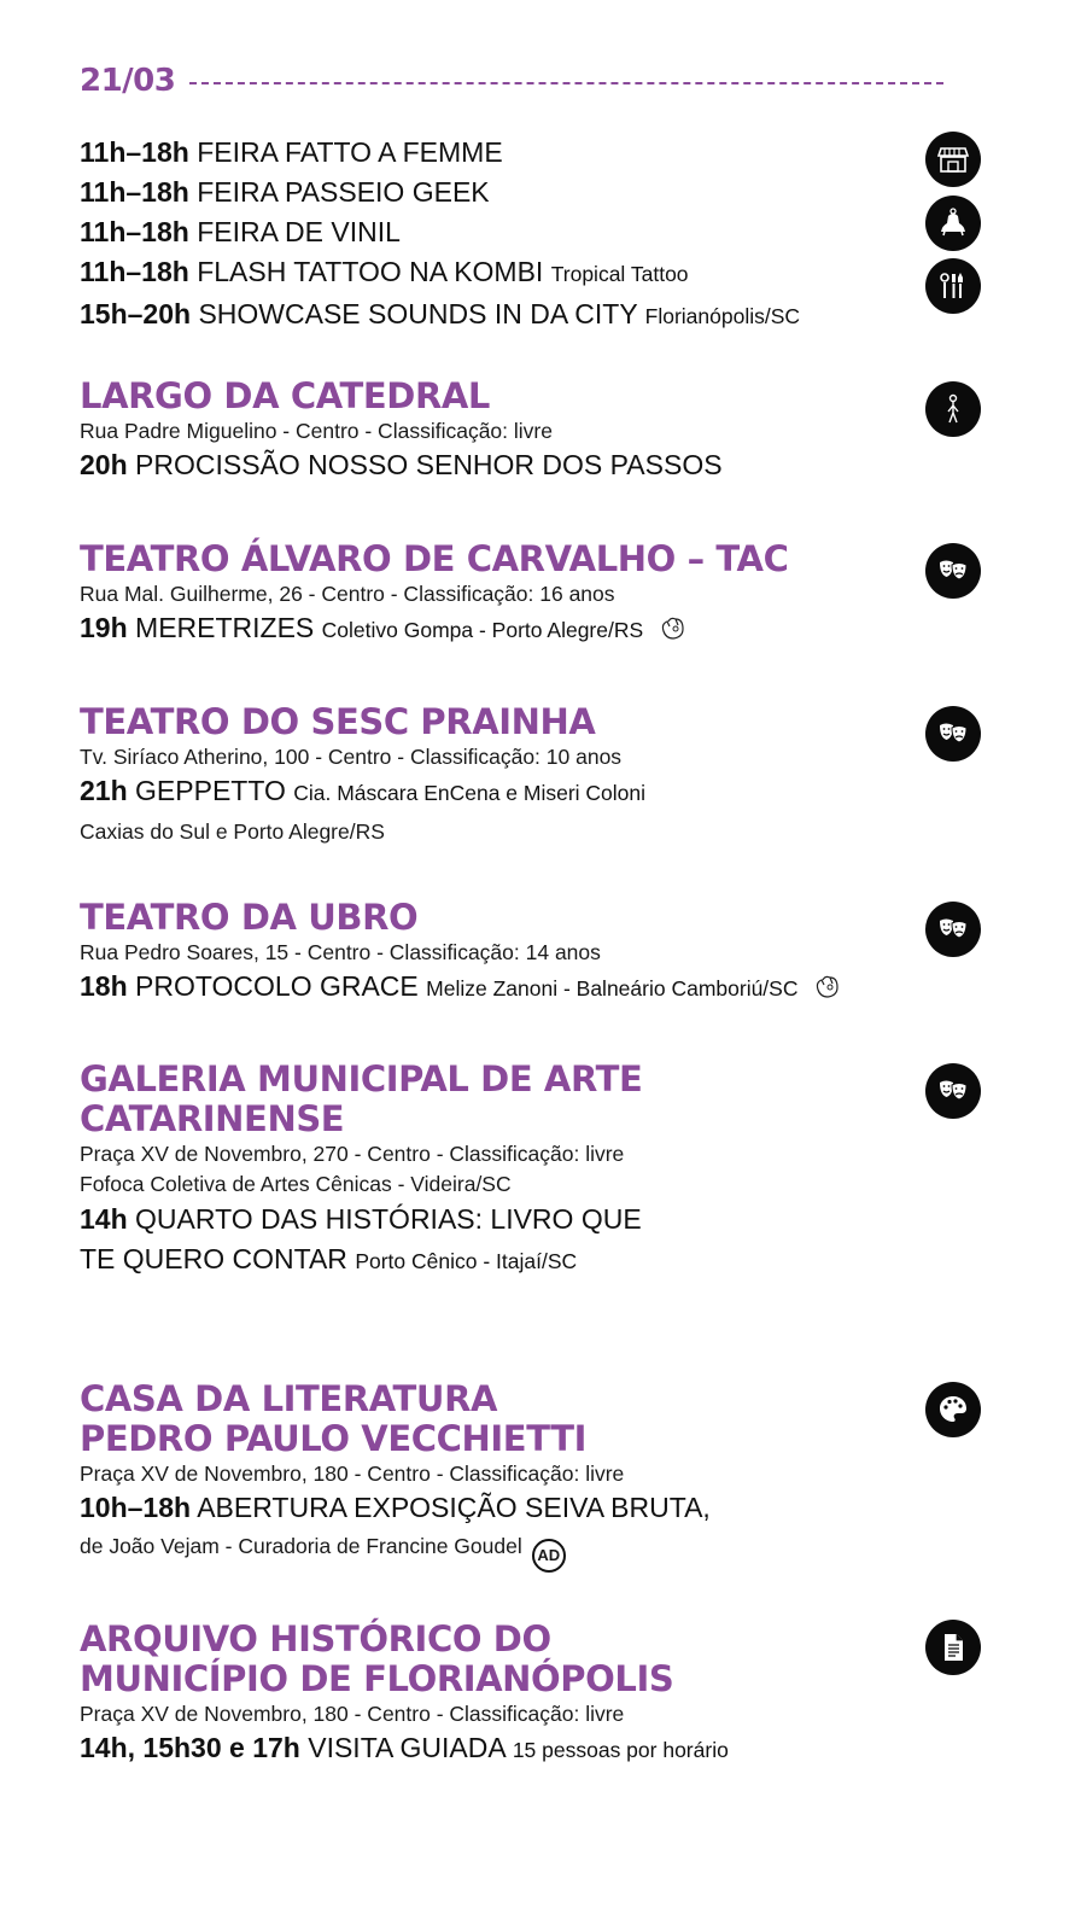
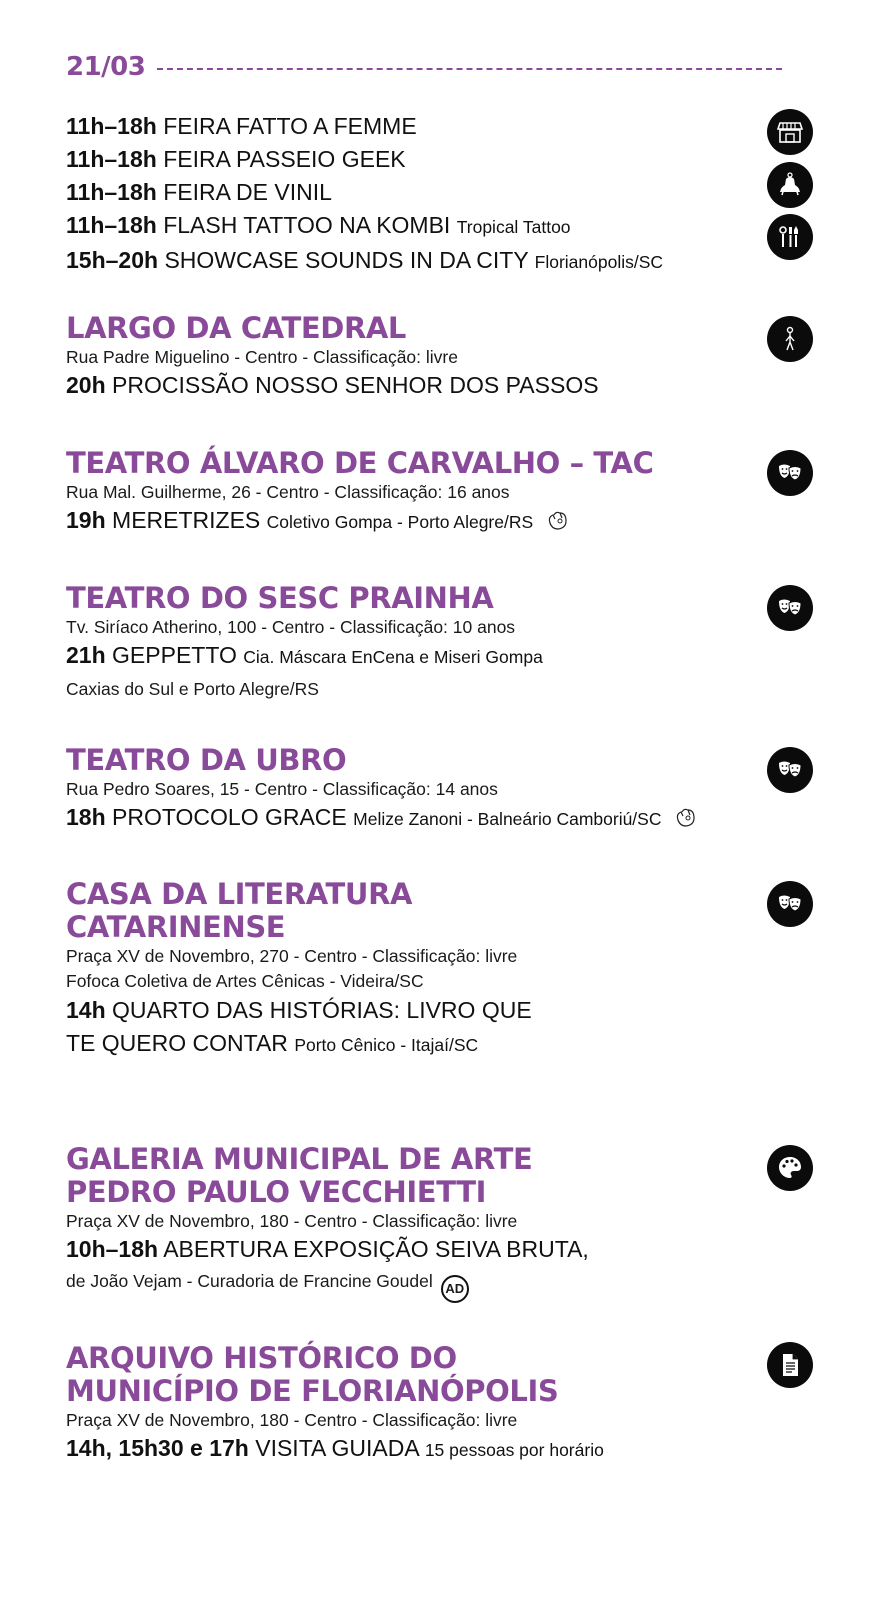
  21/03
  11h–18h FEIRA FATTO A FEMME
  11h–18h FEIRA PASSEIO GEEK
  11h–18h FEIRA DE VINIL
  11h–18h FLASH TATTOO NA KOMBI Tropical Tattoo
  15h–20h SHOWCASE SOUNDS IN DA CITY Florianópolis/SC
  LARGO DA CATEDRAL
  Rua Padre Miguelino - Centro - Classificação: livre
  20h PROCISSÃO NOSSO SENHOR DOS PASSOS
  TEATRO ÁLVARO DE CARVALHO – TAC
  Rua Mal. Guilherme, 26 - Centro - Classificação: 16 anos
  19h MERETRIZES Coletivo Gompa - Porto Alegre/RS
  TEATRO DO SESC PRAINHA
  Tv. Siríaco Atherino, 100 - Centro - Classificação: 10 anos
- 21h GEPPETTO Cia. Máscara EnCena e Miseri Coloni
+ 21h GEPPETTO Cia. Máscara EnCena e Miseri Gompa
  Caxias do Sul e Porto Alegre/RS
  TEATRO DA UBRO
  Rua Pedro Soares, 15 - Centro - Classificação: 14 anos
  18h PROTOCOLO GRACE Melize Zanoni - Balneário Camboriú/SC
- GALERIA MUNICIPAL DE ARTE
+ CASA DA LITERATURA
  CATARINENSE
  Praça XV de Novembro, 270 - Centro - Classificação: livre
  Fofoca Coletiva de Artes Cênicas - Videira/SC
  14h QUARTO DAS HISTÓRIAS: LIVRO QUE
  TE QUERO CONTAR Porto Cênico - Itajaí/SC
- CASA DA LITERATURA
+ GALERIA MUNICIPAL DE ARTE
  PEDRO PAULO VECCHIETTI
  Praça XV de Novembro, 180 - Centro - Classificação: livre
  10h–18h ABERTURA EXPOSIÇÃO SEIVA BRUTA,
  de João Vejam - Curadoria de Francine Goudel AD
  ARQUIVO HISTÓRICO DO
  MUNICÍPIO DE FLORIANÓPOLIS
  Praça XV de Novembro, 180 - Centro - Classificação: livre
  14h, 15h30 e 17h VISITA GUIADA 15 pessoas por horário
